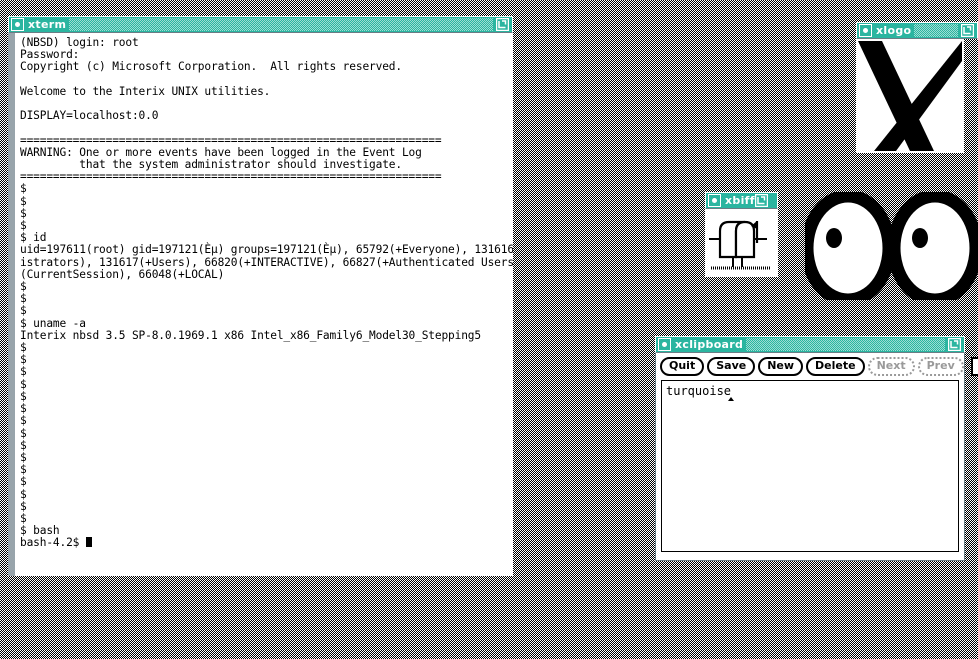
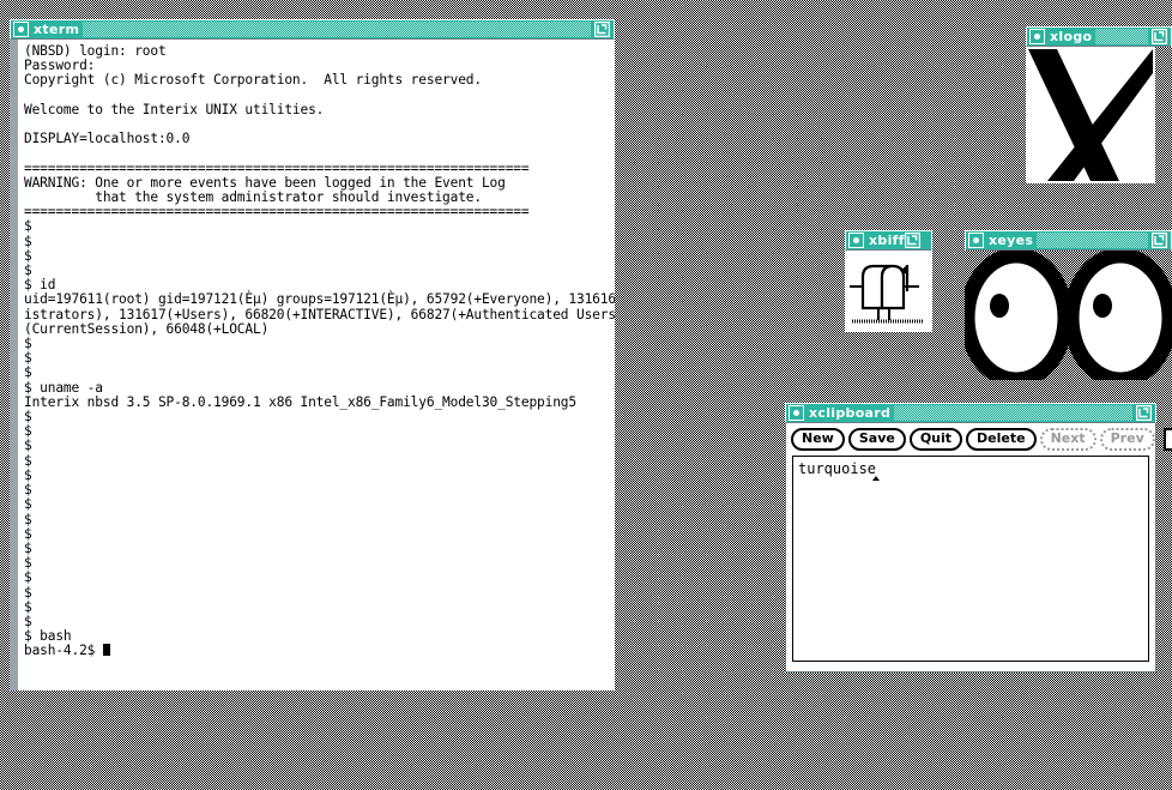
  xterm
  (NBSD) login: root
  Password:
  Copyright (c) Microsoft Corporation. All rights reserved.
  Welcome to the Interix UNIX utilities.
  DISPLAY=localhost:0.0
  ================================================================
  WARNING: One or more events have been logged in the Event Log
  that the system administrator should investigate.
  ================================================================
  $
  $
  $
  $
  $ id
  uid=197611(root) gid=197121(Èµ) groups=197121(Èµ), 65792(+Everyone), 131616
  istrators), 131617(+Users), 66820(+INTERACTIVE), 66827(+Authenticated Users
  (CurrentSession), 66048(+LOCAL)
  $
  $
  $
  $ uname -a
  Interix nbsd 3.5 SP-8.0.1969.1 x86 Intel_x86_Family6_Model30_Stepping5
  $
  $
  $
  $
  $
  $
  $
  $
  $
  $
  $
  $
  $
  $
  $
  $ bash
  bash-4.2$
  xlogo
  xbiff
+ xeyes
  xclipboard
- Quit
+ New
  Save
- New
+ Quit
  Delete
  Next
  Prev
  turquoise
